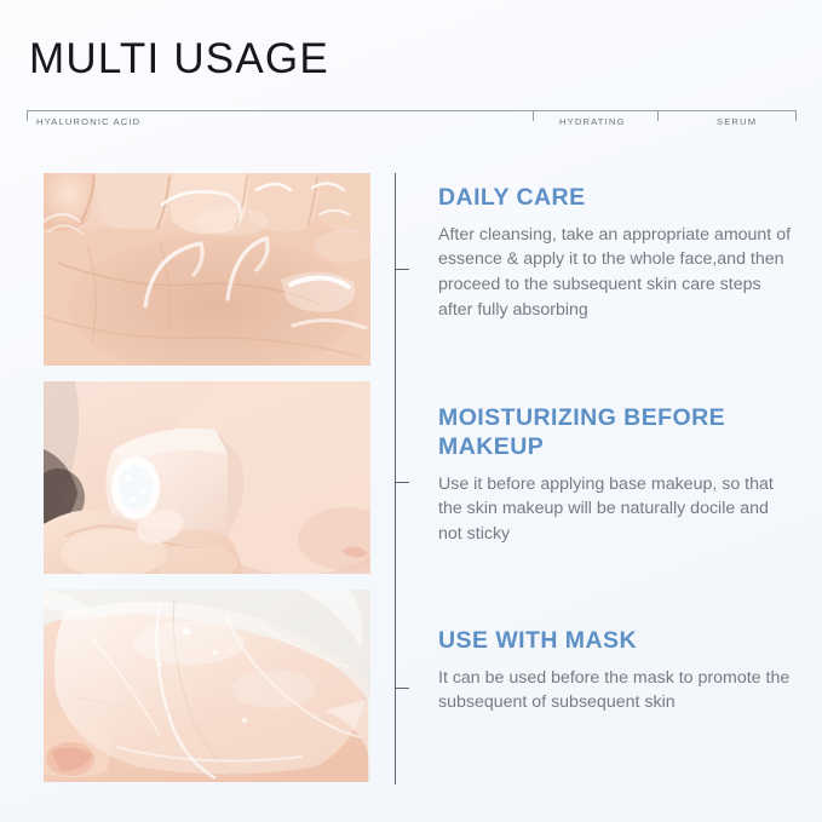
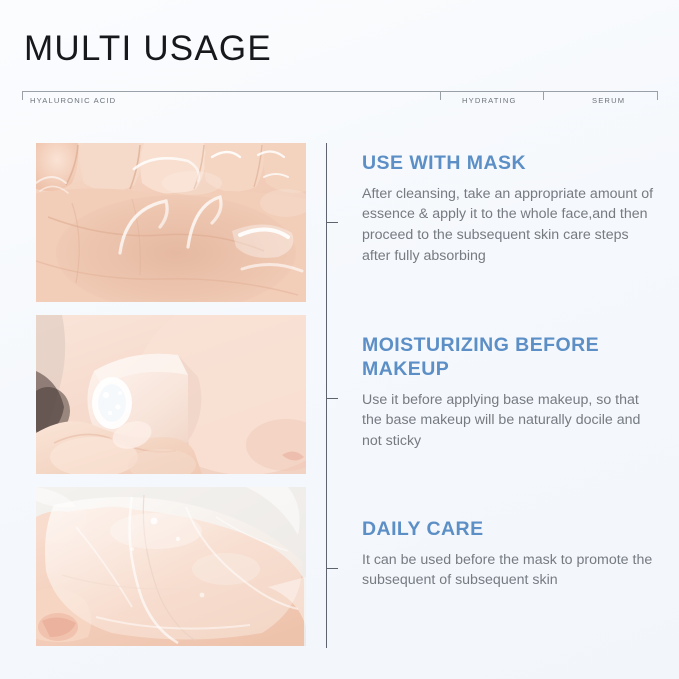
  MULTI USAGE
  HYALURONIC ACID
  HYDRATING
  SERUM
- DAILY CARE
+ USE WITH MASK
  After cleansing, take an appropriate amount of essence & apply it to the whole face,and then proceed to the subsequent skin care steps after fully absorbing
  MOISTURIZING BEFORE MAKEUP
- Use it before applying base makeup, so that the skin makeup will be naturally docile and not sticky
+ Use it before applying base makeup, so that the base makeup will be naturally docile and not sticky
- USE WITH MASK
+ DAILY CARE
  It can be used before the mask to promote the subsequent of subsequent skin
